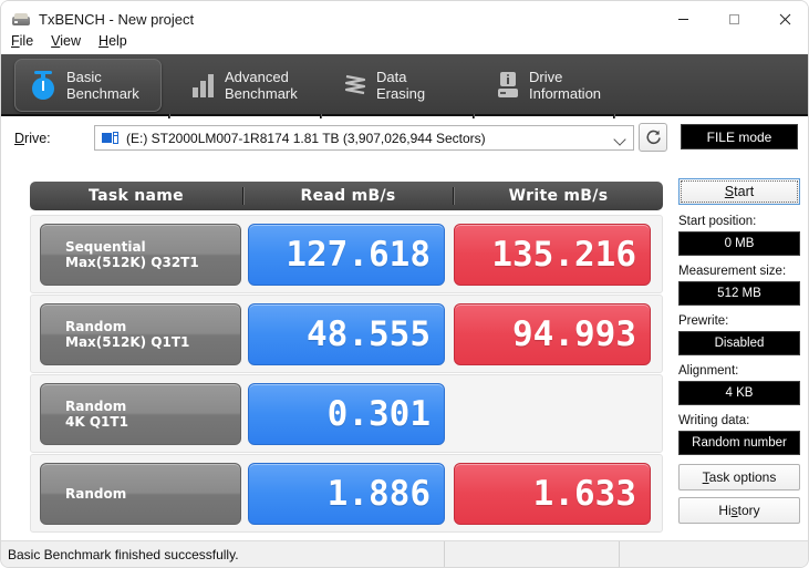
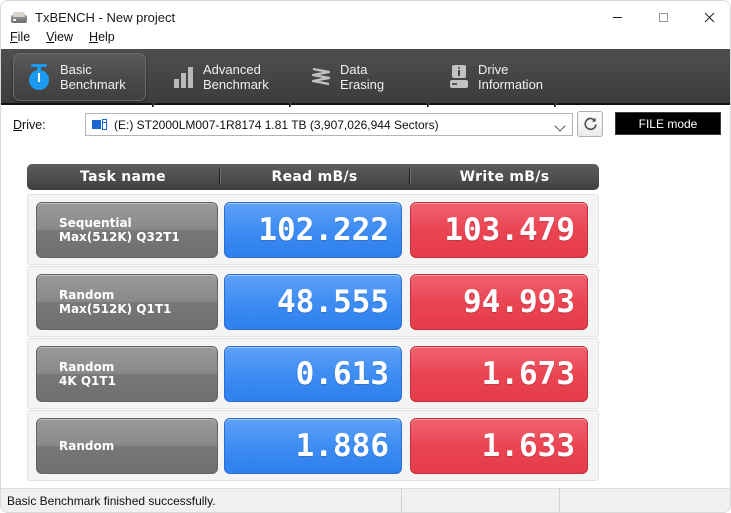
  TxBENCH - New project
  File
  View
  Help
  Basic
  Benchmark
  Advanced
  Benchmark
  Data Erasing
  Drive
  Information
  Drive:
  (E:) ST2000LM007-1R8174 1.81 TB (3,907,026,944 Sectors)
  FILE mode
  Task name
  Read mB/s
  Write mB/s
  Sequential
  Max(512K) Q32T1
- 127.618
+ 102.222
- 135.216
+ 103.479
  Random
  Max(512K) Q1T1
  48.555
  94.993
  Random
  4K Q1T1
- 0.301
+ 0.613
+ 1.673
  Random
  1.886
  1.633
- Start
- Start position:
- 0 MB
- Measurement size:
- 512 MB
- Prewrite:
- Disabled
- Alignment:
- 4 KB
- Writing data:
- Random number
- Task options
- History
  Basic Benchmark finished successfully.
